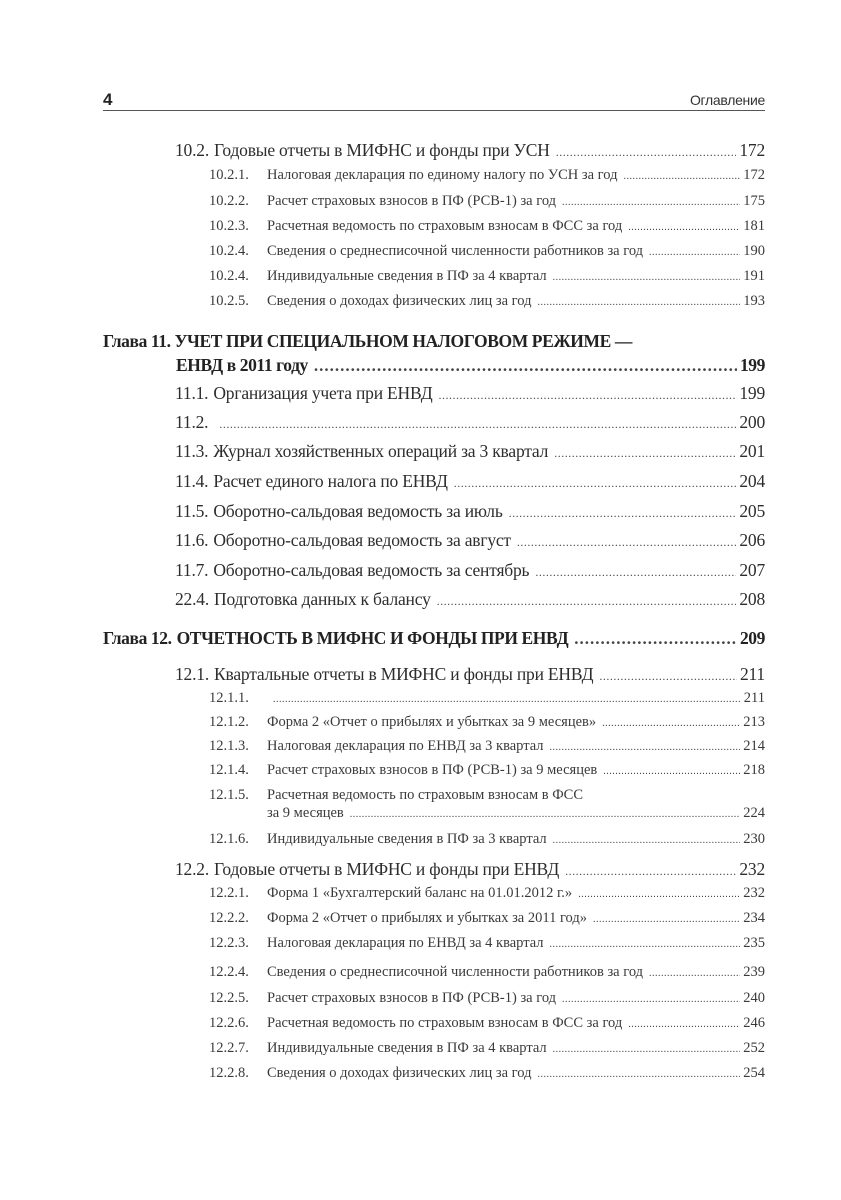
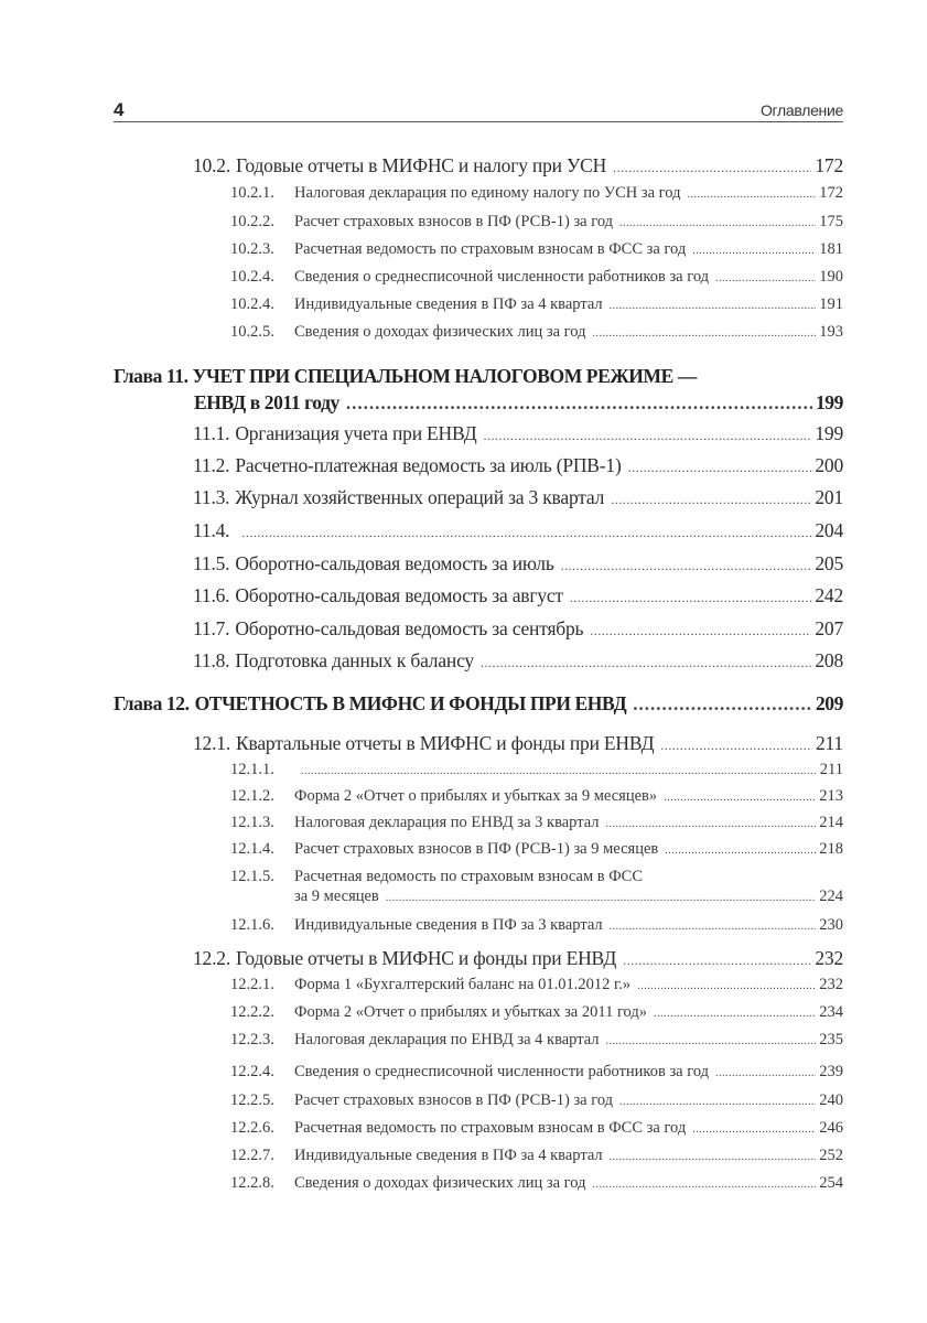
  4
  Оглавление
  10.2.
- Годовые отчеты в МИФНС и фонды при УСН
+ Годовые отчеты в МИФНС и налогу при УСН
  172
  10.2.1.
  Налоговая декларация по единому налогу по УСН за год
  172
  10.2.2.
  Расчет страховых взносов в ПФ (РСВ-1) за год
  175
  10.2.3.
  Расчетная ведомость по страховым взносам в ФСС за год
  181
  10.2.4.
  Сведения о среднесписочной численности работников за год
  190
  10.2.4.
  Индивидуальные сведения в ПФ за 4 квартал
  191
  10.2.5.
  Сведения о доходах физических лиц за год
  193
  Глава 11. УЧЕТ ПРИ СПЕЦИАЛЬНОМ НАЛОГОВОМ РЕЖИМЕ —
  ЕНВД в 2011 году
  199
  11.1.
  Организация учета при ЕНВД
  199
  11.2.
+ Расчетно-платежная ведомость за июль (РПВ-1)
  200
  11.3.
  Журнал хозяйственных операций за 3 квартал
  201
  11.4.
- Расчет единого налога по ЕНВД
  204
  11.5.
  Оборотно-сальдовая ведомость за июль
  205
  11.6.
  Оборотно-сальдовая ведомость за август
- 206
+ 242
  11.7.
  Оборотно-сальдовая ведомость за сентябрь
  207
- 22.4.
+ 11.8.
  Подготовка данных к балансу
  208
  Глава 12.
  ОТЧЕТНОСТЬ В МИФНС И ФОНДЫ ПРИ ЕНВД
  209
  12.1.
  Квартальные отчеты в МИФНС и фонды при ЕНВД
  211
  12.1.1.
  211
  12.1.2.
  Форма 2 «Отчет о прибылях и убытках за 9 месяцев»
  213
  12.1.3.
  Налоговая декларация по ЕНВД за 3 квартал
  214
  12.1.4.
  Расчет страховых взносов в ПФ (РСВ-1) за 9 месяцев
  218
  12.1.5.
  Расчетная ведомость по страховым взносам в ФСС
  за 9 месяцев
  224
  12.1.6.
  Индивидуальные сведения в ПФ за 3 квартал
  230
  12.2.
  Годовые отчеты в МИФНС и фонды при ЕНВД
  232
  12.2.1.
  Форма 1 «Бухгалтерский баланс на 01.01.2012 г.»
  232
  12.2.2.
  Форма 2 «Отчет о прибылях и убытках за 2011 год»
  234
  12.2.3.
  Налоговая декларация по ЕНВД за 4 квартал
  235
  12.2.4.
  Сведения о среднесписочной численности работников за год
  239
  12.2.5.
  Расчет страховых взносов в ПФ (РСВ-1) за год
  240
  12.2.6.
  Расчетная ведомость по страховым взносам в ФСС за год
  246
  12.2.7.
  Индивидуальные сведения в ПФ за 4 квартал
  252
  12.2.8.
  Сведения о доходах физических лиц за год
  254
